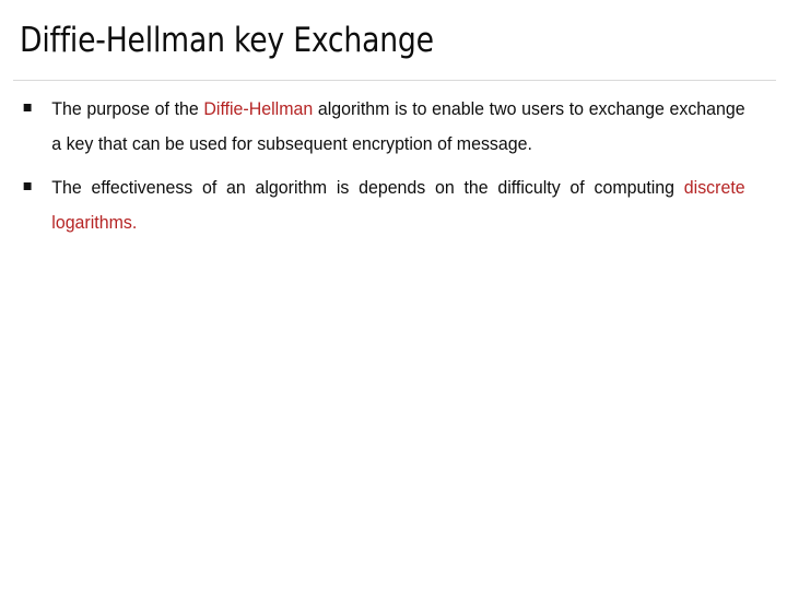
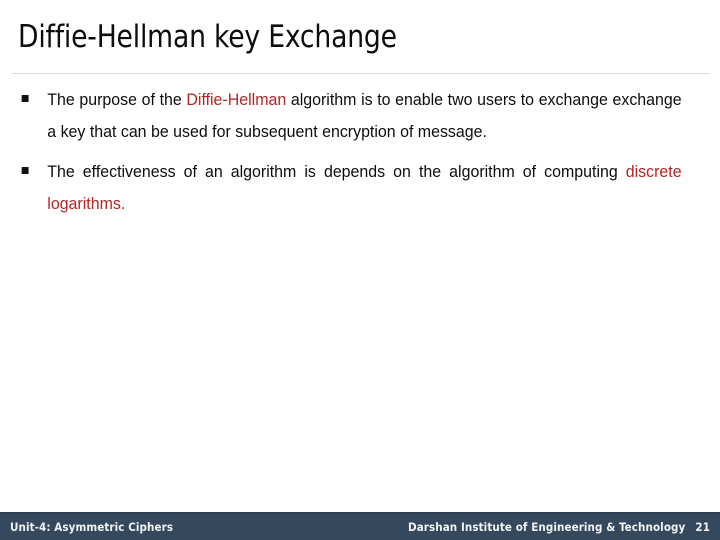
  Diffie-Hellman key Exchange
  The purpose of the Diffie-Hellman algorithm is to enable two users to exchange exchange a key that can be used for subsequent encryption of message.
- The effectiveness of an algorithm is depends on the difficulty of computing discrete logarithms.
+ The effectiveness of an algorithm is depends on the algorithm of computing discrete logarithms.
+ Unit-4: Asymmetric Ciphers
+ Darshan Institute of Engineering & Technology 21
